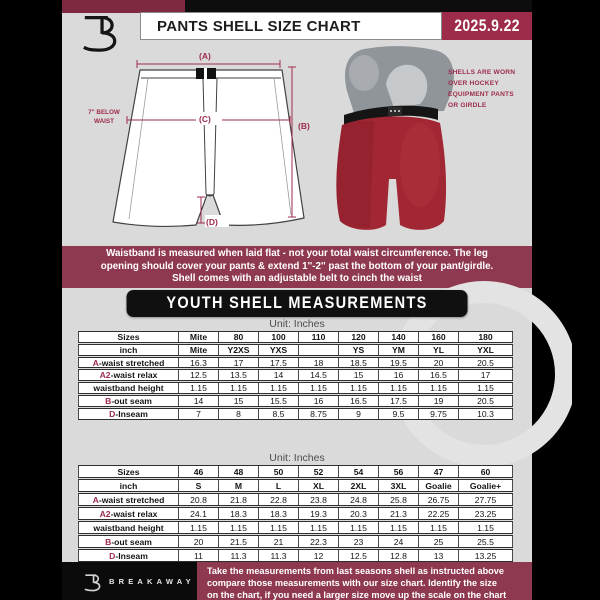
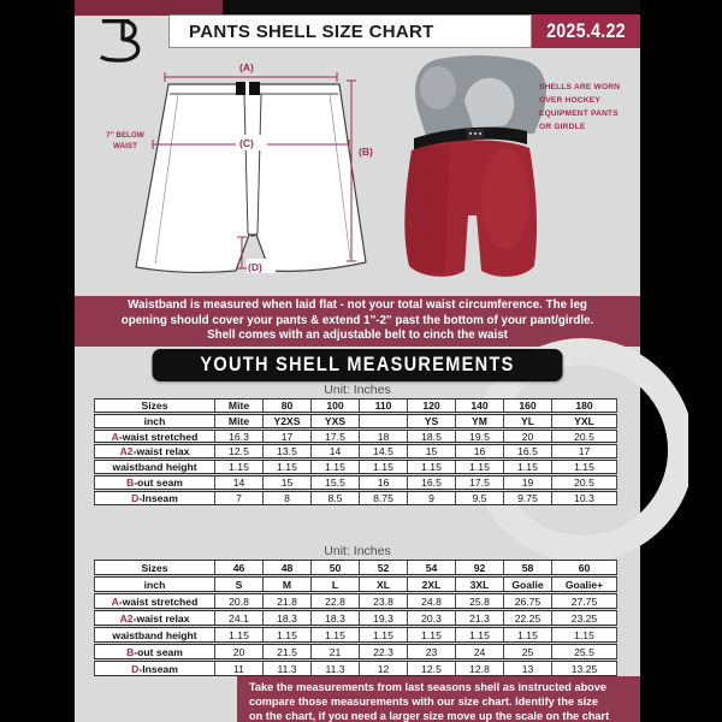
  PANTS SHELL SIZE CHART
- 2025.9.22
+ 2025.4.22
  (A)
  (B)
  (C)
  (D)
  Waistband is measured when laid flat - not your total waist circumference. The leg
  opening should cover your pants & extend 1''-2'' past the bottom of your pant/girdle.
  Shell comes with an adjustable belt to cinch the waist
  YOUTH SHELL MEASUREMENTS
  Unit: Inches
  Sizes
  Mite
  80
  100
  110
  120
  140
  160
  180
  inch
  Mite
  Y2XS
  YXS
  YS
  YM
  YL
  YXL
  A
  -waist stretched
  16.3
  17
  17.5
  18
  18.5
  19.5
  20
  20.5
  A2
  -waist relax
  12.5
  13.5
  14
  14.5
  15
  16
  16.5
  17
  waistband height
  1.15
  1.15
  1.15
  1.15
  1.15
  1.15
  1.15
  1.15
  B
  -out seam
  14
  15
  15.5
  16
  16.5
  17.5
  19
  20.5
  D
  -Inseam
  7
  8
  8.5
  8.75
  9
  9.5
  9.75
  10.3
  Unit: Inches
  Sizes
  46
  48
  50
  52
  54
- 56
+ 92
- 47
+ 58
  60
  inch
  S
  M
  L
  XL
  2XL
  3XL
  Goalie
  Goalie+
  A
  -waist stretched
  20.8
  21.8
  22.8
  23.8
  24.8
  25.8
  26.75
  27.75
  A2
  -waist relax
  24.1
  18.3
  18.3
  19.3
  20.3
  21.3
  22.25
  23.25
  waistband height
  1.15
  1.15
  1.15
  1.15
  1.15
  1.15
  1.15
  1.15
  B
  -out seam
  20
  21.5
  21
  22.3
  23
  24
  25
  25.5
  D
  -Inseam
  11
  11.3
  11.3
  12
  12.5
  12.8
  13
  13.25
- BREAKAWAY
  Take the measurements from last seasons shell as instructed above
  compare those measurements with our size chart. Identify the size
  on the chart, if you need a larger size move up the scale on the chart
